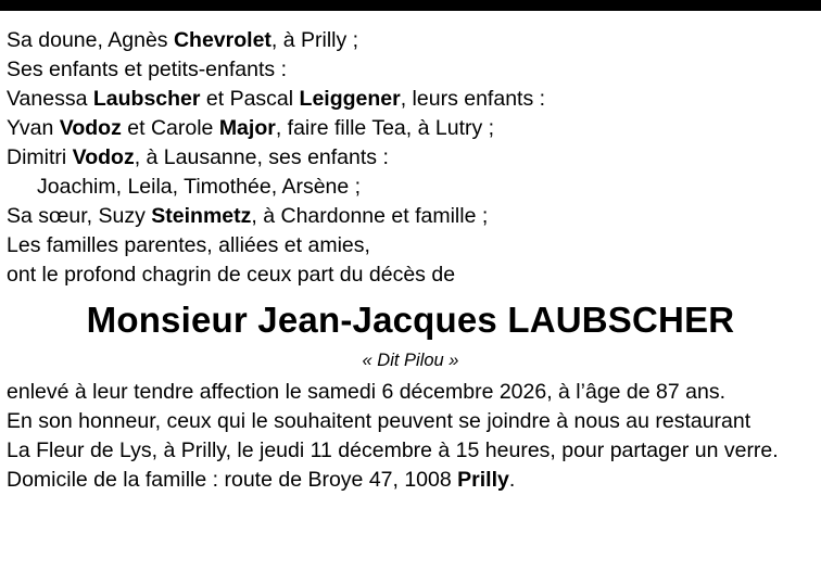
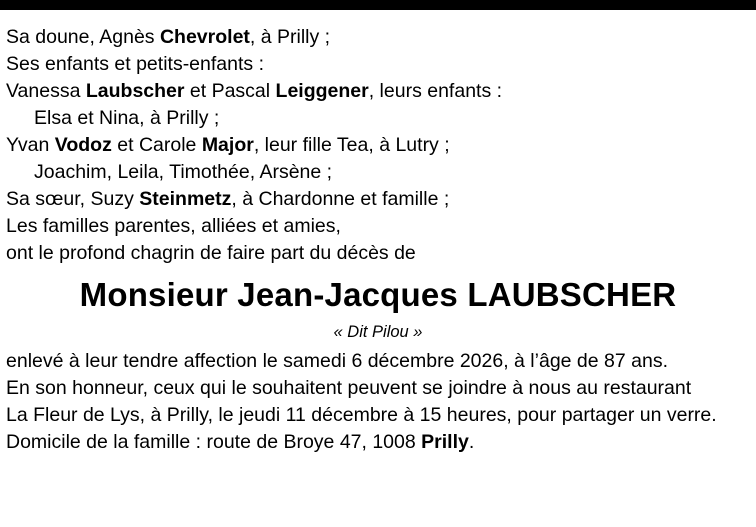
  Sa doune, Agnès Chevrolet, à Prilly ;
  Ses enfants et petits-enfants :
  Vanessa Laubscher et Pascal Leiggener, leurs enfants :
+ Elsa et Nina, à Prilly ;
- Yvan Vodoz et Carole Major, faire fille Tea, à Lutry ;
+ Yvan Vodoz et Carole Major, leur fille Tea, à Lutry ;
- Dimitri Vodoz, à Lausanne, ses enfants :
  Joachim, Leila, Timothée, Arsène ;
  Sa sœur, Suzy Steinmetz, à Chardonne et famille ;
  Les familles parentes, alliées et amies,
- ont le profond chagrin de ceux part du décès de
+ ont le profond chagrin de faire part du décès de
  Monsieur Jean-Jacques LAUBSCHER
  « Dit Pilou »
  enlevé à leur tendre affection le samedi 6 décembre 2026, à l’âge de 87 ans.
  En son honneur, ceux qui le souhaitent peuvent se joindre à nous au restaurant
  La Fleur de Lys, à Prilly, le jeudi 11 décembre à 15 heures, pour partager un verre.
  Domicile de la famille : route de Broye 47, 1008 Prilly.
